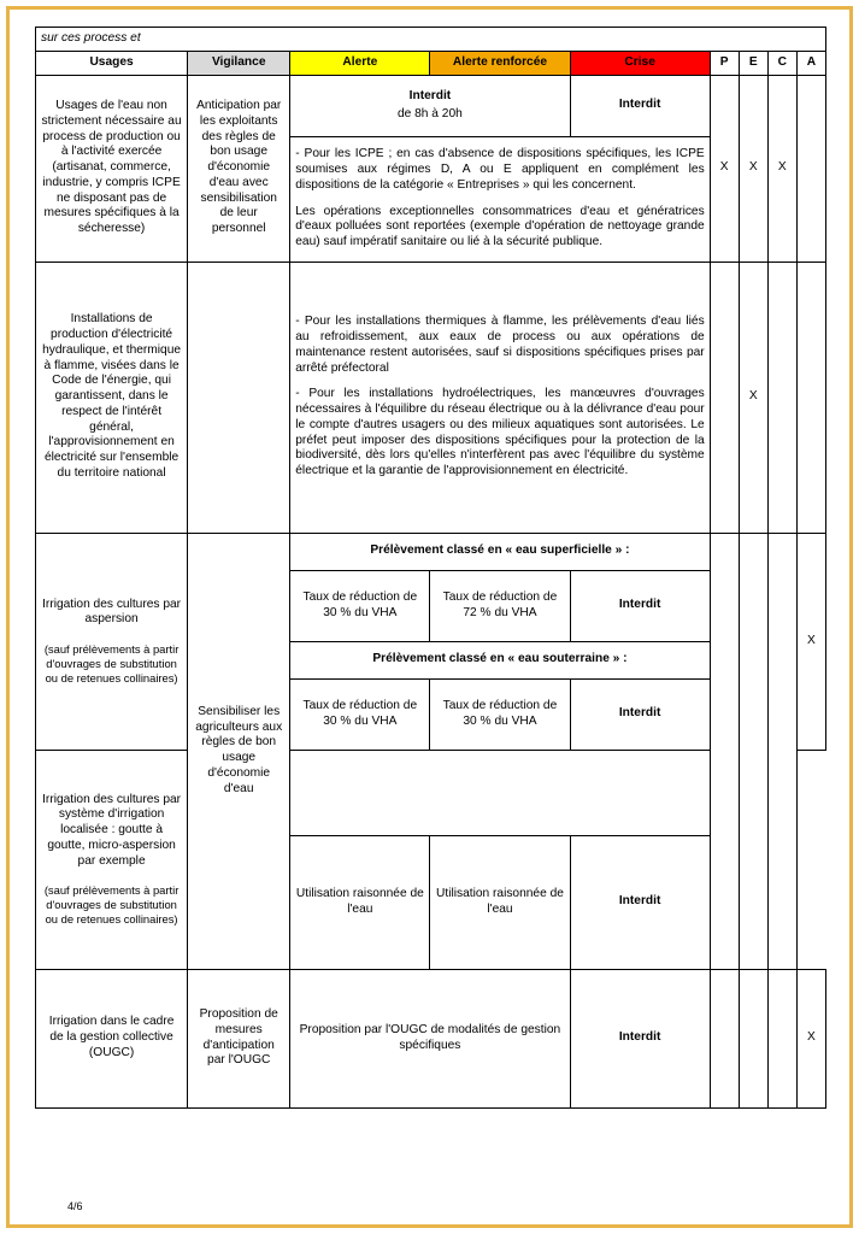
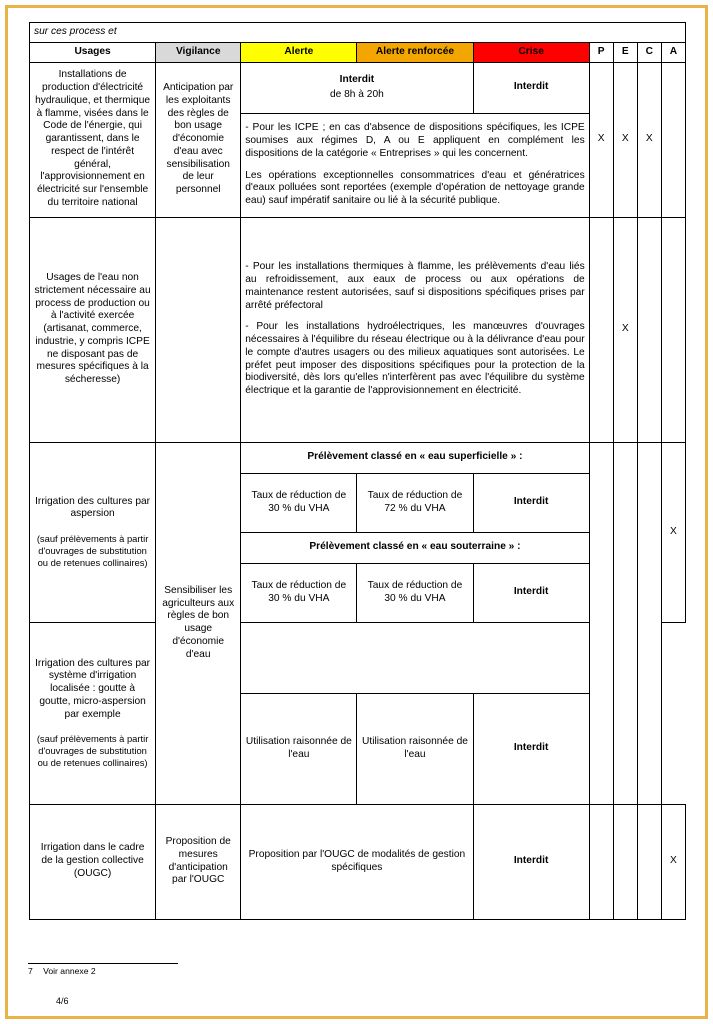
  sur ces process et
  Usages	Vigilance	Alerte	Alerte renforcée	Crise	P	E	C	A
- Usages de l'eau non strictement nécessaire au process de production ou à l'activité exercée (artisanat, commerce, industrie, y compris ICPE ne disposant pas de mesures spécifiques à la sécheresse)	Anticipation par les exploitants des règles de bon usage d'économie d'eau avec sensibilisation de leur personnel	Interdit de 8h à 20h	Interdit	X	X	X
+ Installations de production d'électricité hydraulique, et thermique à flamme, visées dans le Code de l'énergie, qui garantissent, dans le respect de l'intérêt général, l'approvisionnement en électricité sur l'ensemble du territoire national	Anticipation par les exploitants des règles de bon usage d'économie d'eau avec sensibilisation de leur personnel	Interdit de 8h à 20h	Interdit	X	X	X
  - Pour les ICPE ; en cas d'absence de dispositions spécifiques, les ICPE soumises aux régimes D, A ou E appliquent en complément les dispositions de la catégorie « Entreprises » qui les concernent. Les opérations exceptionnelles consommatrices d'eau et génératrices d'eaux polluées sont reportées (exemple d'opération de nettoyage grande eau) sauf impératif sanitaire ou lié à la sécurité publique.
- Installations de production d'électricité hydraulique, et thermique à flamme, visées dans le Code de l'énergie, qui garantissent, dans le respect de l'intérêt général, l'approvisionnement en électricité sur l'ensemble du territoire national		- Pour les installations thermiques à flamme, les prélèvements d'eau liés au refroidissement, aux eaux de process ou aux opérations de maintenance restent autorisées, sauf si dispositions spécifiques prises par arrêté préfectoral - Pour les installations hydroélectriques, les manœuvres d'ouvrages nécessaires à l'équilibre du réseau électrique ou à la délivrance d'eau pour le compte d'autres usagers ou des milieux aquatiques sont autorisées. Le préfet peut imposer des dispositions spécifiques pour la protection de la biodiversité, dès lors qu'elles n'interfèrent pas avec l'équilibre du système électrique et la garantie de l'approvisionnement en électricité.		X
+ Usages de l'eau non strictement nécessaire au process de production ou à l'activité exercée (artisanat, commerce, industrie, y compris ICPE ne disposant pas de mesures spécifiques à la sécheresse)		- Pour les installations thermiques à flamme, les prélèvements d'eau liés au refroidissement, aux eaux de process ou aux opérations de maintenance restent autorisées, sauf si dispositions spécifiques prises par arrêté préfectoral - Pour les installations hydroélectriques, les manœuvres d'ouvrages nécessaires à l'équilibre du réseau électrique ou à la délivrance d'eau pour le compte d'autres usagers ou des milieux aquatiques sont autorisées. Le préfet peut imposer des dispositions spécifiques pour la protection de la biodiversité, dès lors qu'elles n'interfèrent pas avec l'équilibre du système électrique et la garantie de l'approvisionnement en électricité.		X
  Irrigation des cultures par aspersion (sauf prélèvements à partir d'ouvrages de substitution ou de retenues collinaires)	Sensibiliser les agriculteurs aux règles de bon usage d'économie d'eau	Prélèvement classé en « eau superficielle » :				X
  Taux de réduction de 30 % du VHA	Taux de réduction de 72 % du VHA	Interdit
  Prélèvement classé en « eau souterraine » :
  Taux de réduction de 30 % du VHA	Taux de réduction de 30 % du VHA	Interdit
  Irrigation des cultures par système d'irrigation localisée : goutte à goutte, micro-aspersion par exemple (sauf prélèvements à partir d'ouvrages de substitution ou de retenues collinaires)
  Utilisation raisonnée de l'eau	Utilisation raisonnée de l'eau	Interdit
  Irrigation dans le cadre de la gestion collective (OUGC)	Proposition de mesures d'anticipation par l'OUGC	Proposition par l'OUGC de modalités de gestion spécifiques	Interdit				X
+ 7 Voir annexe 2
  4/6
